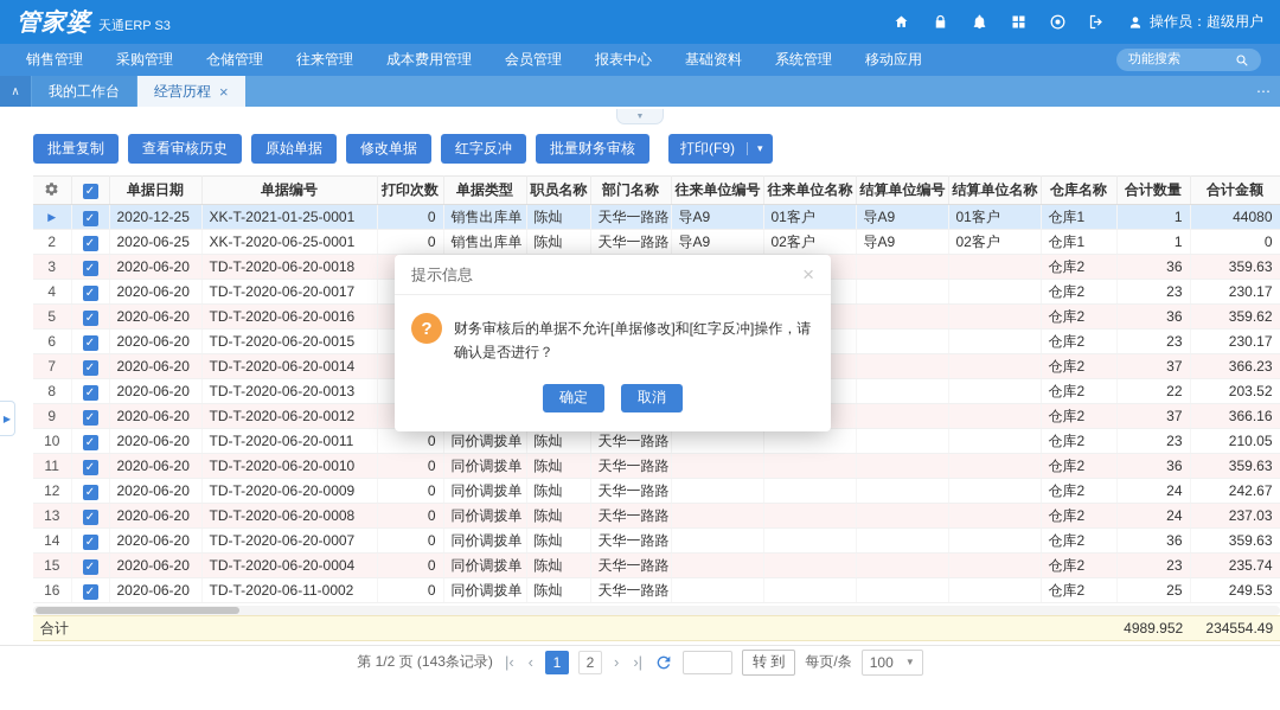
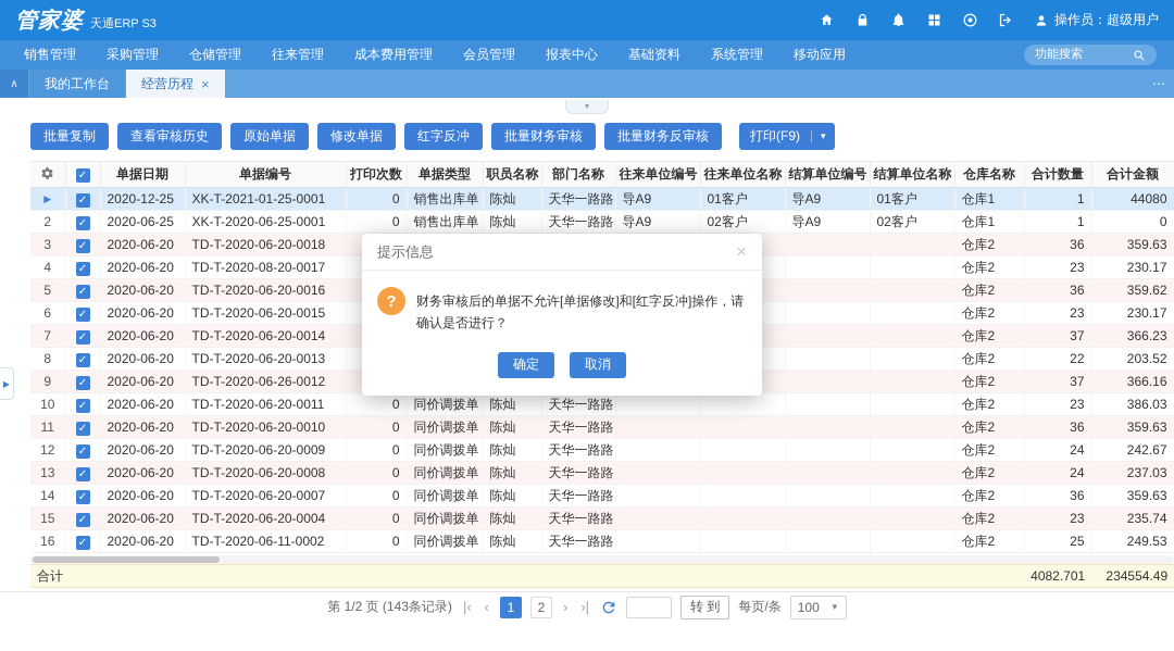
  管家婆
  天通ERP S3
  操作员：超级用户
  销售管理
  采购管理
  仓储管理
  往来管理
  成本费用管理
  会员管理
  报表中心
  基础资料
  系统管理
  移动应用
  功能搜索
  ∧
  我的工作台
  经营历程
  ×
  ⋯
  批量复制
  查看审核历史
  原始单据
  修改单据
  红字反冲
  批量财务审核
+ 批量财务反审核
  打印(F9)
  ▾
  	✓	单据日期	单据编号	打印次数	单据类型	职员名称	部门名称	往来单位编号	往来单位名称	结算单位编号	结算单位名称	仓库名称	合计数量	合计金额
  ▶	✓	2020-12-25	XK-T-2021-01-25-0001	0	销售出库单	陈灿	天华一路路	导A9	01客户	导A9	01客户	仓库1	1	44080
  2	✓	2020-06-25	XK-T-2020-06-25-0001	0	销售出库单	陈灿	天华一路路	导A9	02客户	导A9	02客户	仓库1	1	0
  3	✓	2020-06-20	TD-T-2020-06-20-0018									仓库2	36	359.63
- 4	✓	2020-06-20	TD-T-2020-06-20-0017									仓库2	23	230.17
+ 4	✓	2020-06-20	TD-T-2020-08-20-0017									仓库2	23	230.17
  5	✓	2020-06-20	TD-T-2020-06-20-0016									仓库2	36	359.62
  6	✓	2020-06-20	TD-T-2020-06-20-0015									仓库2	23	230.17
  7	✓	2020-06-20	TD-T-2020-06-20-0014									仓库2	37	366.23
  8	✓	2020-06-20	TD-T-2020-06-20-0013									仓库2	22	203.52
- 9	✓	2020-06-20	TD-T-2020-06-20-0012									仓库2	37	366.16
+ 9	✓	2020-06-20	TD-T-2020-06-26-0012									仓库2	37	366.16
- 10	✓	2020-06-20	TD-T-2020-06-20-0011	0	同价调拨单	陈灿	天华一路路					仓库2	23	210.05
+ 10	✓	2020-06-20	TD-T-2020-06-20-0011	0	同价调拨单	陈灿	天华一路路					仓库2	23	386.03
  11	✓	2020-06-20	TD-T-2020-06-20-0010	0	同价调拨单	陈灿	天华一路路					仓库2	36	359.63
  12	✓	2020-06-20	TD-T-2020-06-20-0009	0	同价调拨单	陈灿	天华一路路					仓库2	24	242.67
  13	✓	2020-06-20	TD-T-2020-06-20-0008	0	同价调拨单	陈灿	天华一路路					仓库2	24	237.03
  14	✓	2020-06-20	TD-T-2020-06-20-0007	0	同价调拨单	陈灿	天华一路路					仓库2	36	359.63
  15	✓	2020-06-20	TD-T-2020-06-20-0004	0	同价调拨单	陈灿	天华一路路					仓库2	23	235.74
  16	✓	2020-06-20	TD-T-2020-06-11-0002	0	同价调拨单	陈灿	天华一路路					仓库2	25	249.53
- 合计		4989.952	234554.49
+ 合计		4082.701	234554.49
  第 1/2 页 (143条记录)
  |‹
  ‹
  1
  2
  ›
  ›|
  转 到
  每页/条
  100
  ▼
  ▶
  提示信息
  ×
  ?
  财务审核后的单据不允许[单据修改]和[红字反冲]操作，请确认是否进行？
  确定
  取消
